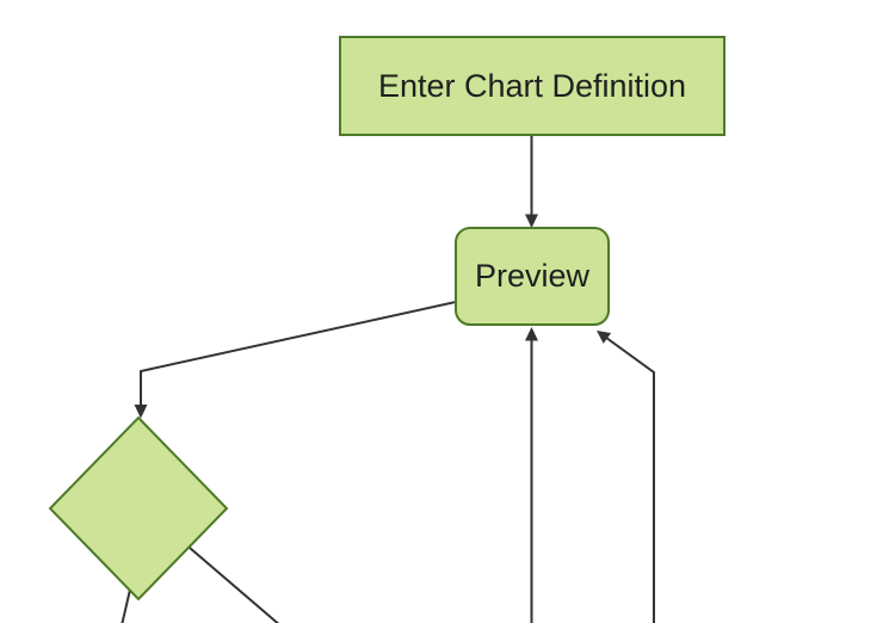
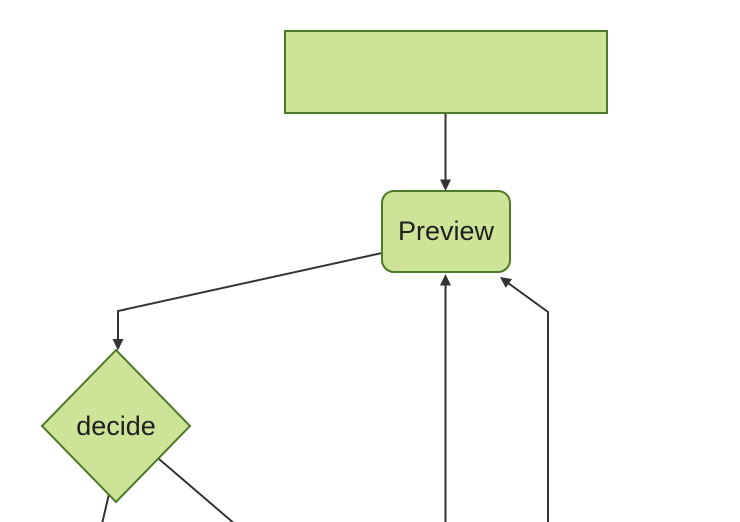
- Enter Chart Definition
  Preview
+ decide
